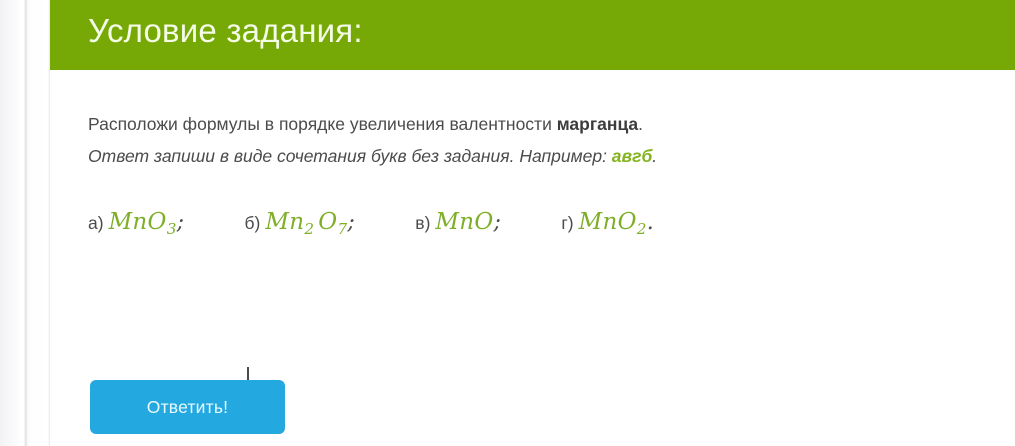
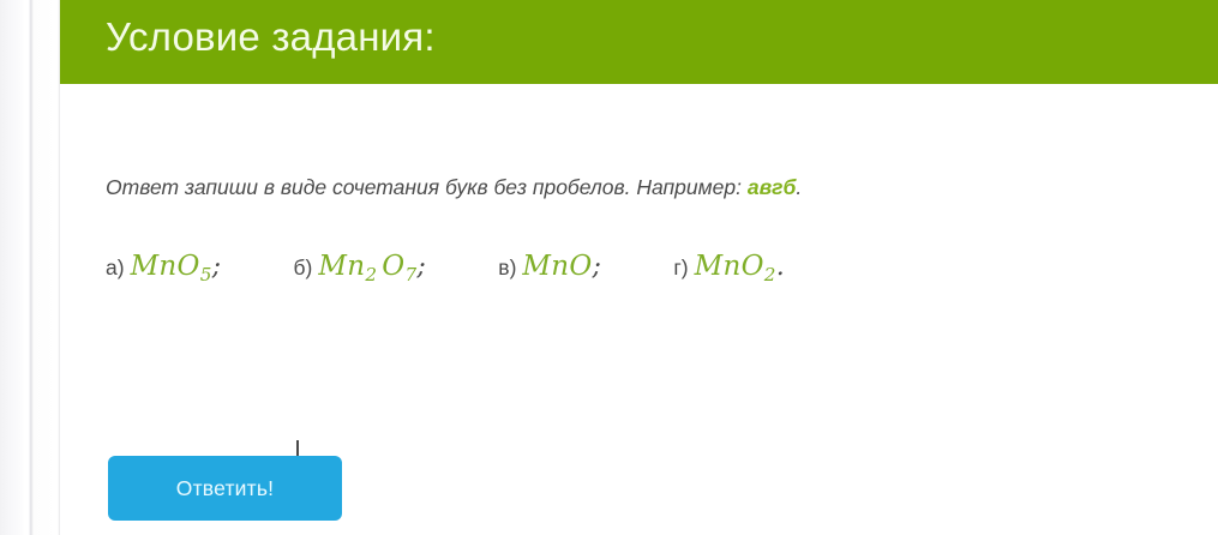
  Условие задания:
- Расположи формулы в порядке увеличения валентности марганца.
- Ответ запиши в виде сочетания букв без задания. Например: авгб.
+ Ответ запиши в виде сочетания букв без пробелов. Например: авгб.
- а) MnO3; б) Mn2 O7; в) MnO; г) MnO2.
+ а) MnO5; б) Mn2 O7; в) MnO; г) MnO2.
  Ответить!
